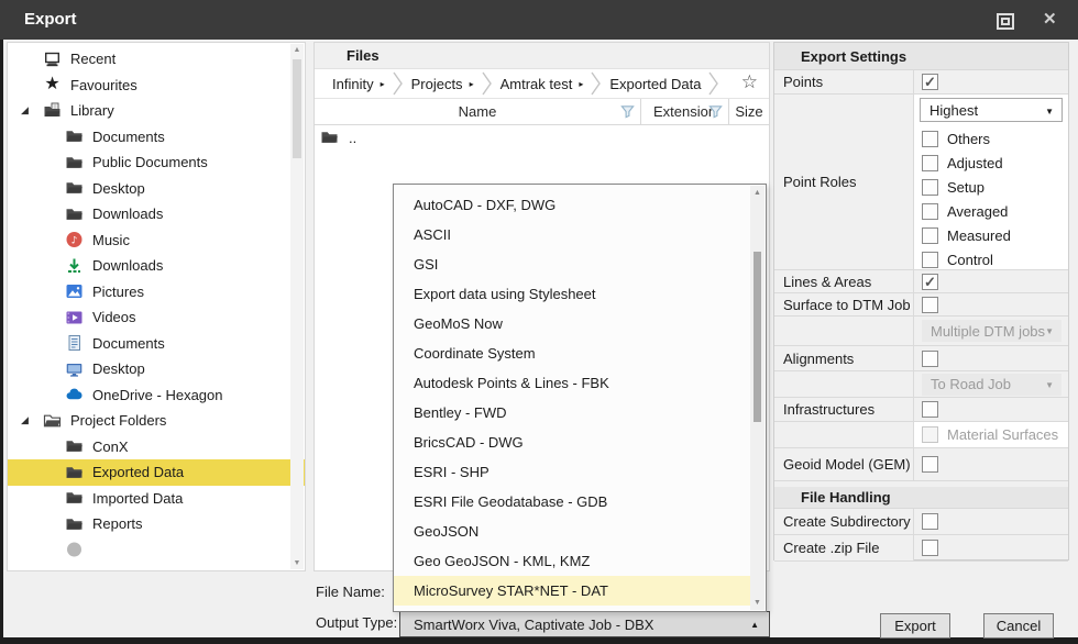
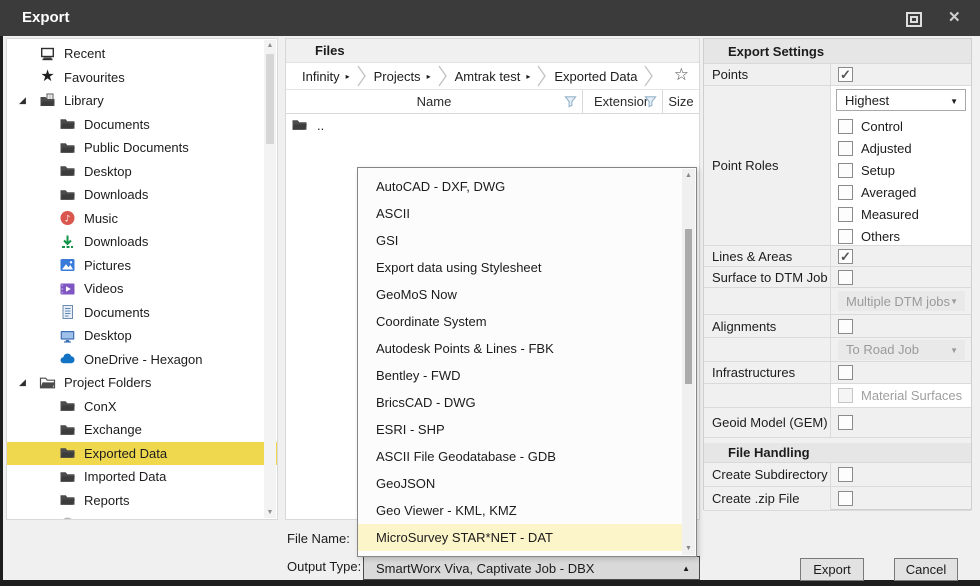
  Export
  ✕
  Recent
  ★
  Favourites
  ◢
  Library
  Documents
  Public Documents
  Desktop
  Downloads
  ♪
  Music
  Downloads
  Pictures
  Videos
  Documents
  Desktop
  OneDrive - Hexagon
  ◢
  Project Folders
  ConX
+ Exchange
  Exported Data
  Imported Data
  Reports
  Files
  Infinity
  ▸
  Projects
  ▸
  Amtrak test
  ▸
  Exported Data
  ☆
  Name
  Extension
  Size
  ..
  Export Settings
  Points
  Point Roles
  Highest
  ▼
- Others
+ Control
  Adjusted
  Setup
  Averaged
  Measured
- Control
+ Others
  Lines & Areas
  Surface to DTM Job
  Multiple DTM jobs
  ▼
  Alignments
  To Road Job
  ▼
  Infrastructures
  Material Surfaces
  Geoid Model (GEM)
  File Handling
  Create Subdirectory
  Create .zip File
  File Name:
  Output Type:
  SmartWorx Viva, Captivate Job - DBX
  ▲
  Export
  Cancel
  AutoCAD - DXF, DWG
  ASCII
  GSI
  Export data using Stylesheet
  GeoMoS Now
  Coordinate System
  Autodesk Points & Lines - FBK
  Bentley - FWD
  BricsCAD - DWG
  ESRI - SHP
- ESRI File Geodatabase - GDB
+ ASCII File Geodatabase - GDB
  GeoJSON
- Geo GeoJSON - KML, KMZ
+ Geo Viewer - KML, KMZ
  MicroSurvey STAR*NET - DAT
